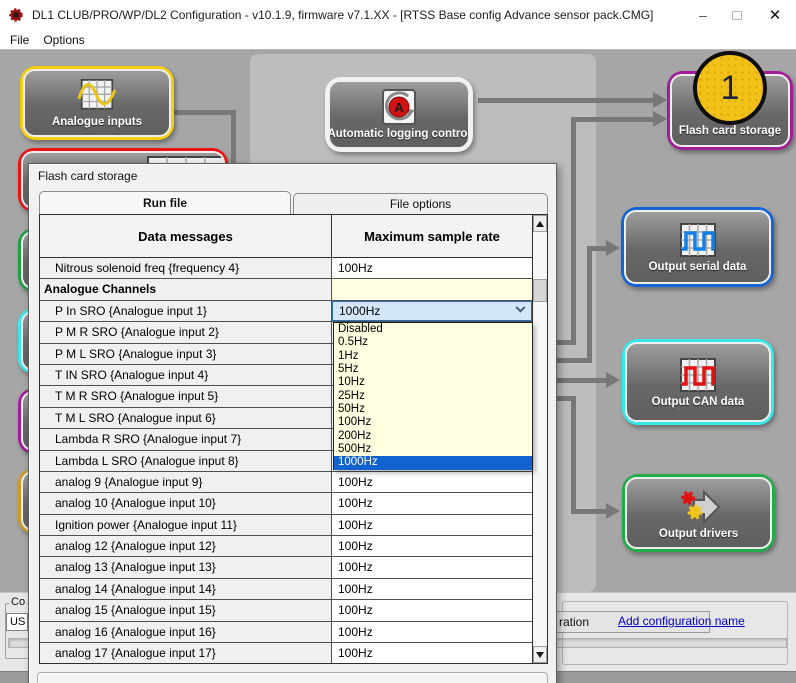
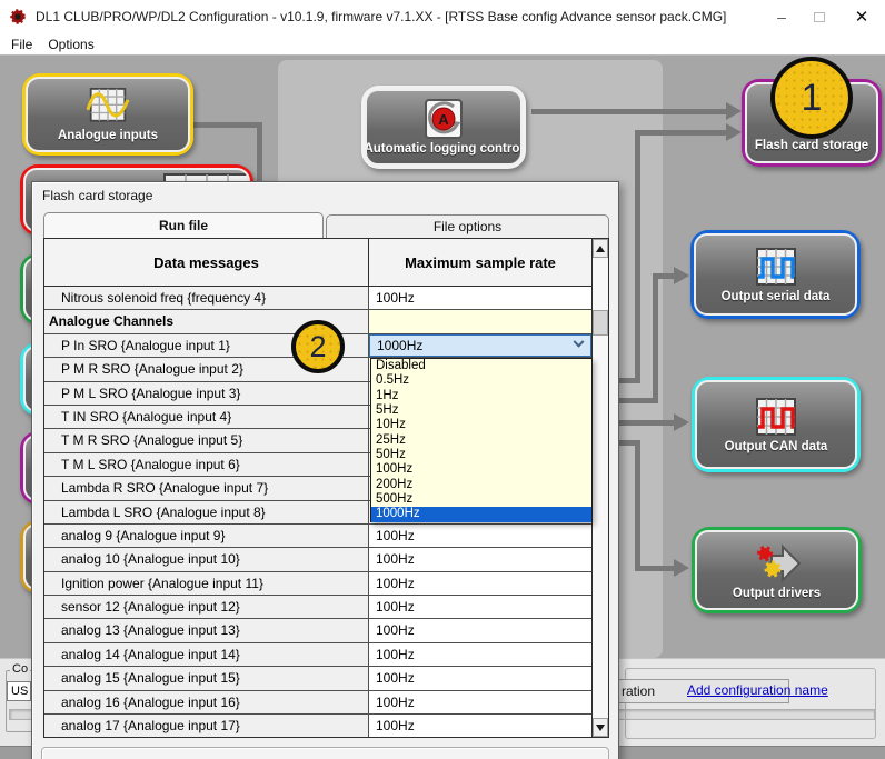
  ration
  Add configuration name
  Co
  US
  Analogue inputs
  A
  Automatic logging contro
  Flash card storage
  Output serial data
  Output CAN data
  Output drivers
  Flash card storage
  Run file
  File options
  Data messages
  Maximum sample rate
  Nitrous solenoid freq {frequency 4}
  100Hz
  Analogue Channels
  P In SRO {Analogue input 1}
  1000Hz
  P M R SRO {Analogue input 2}
  P M L SRO {Analogue input 3}
  T IN SRO {Analogue input 4}
  T M R SRO {Analogue input 5}
  T M L SRO {Analogue input 6}
  Lambda R SRO {Analogue input 7}
  Lambda L SRO {Analogue input 8}
  analog 9 {Analogue input 9}
  100Hz
  analog 10 {Analogue input 10}
  100Hz
  Ignition power {Analogue input 11}
  100Hz
- analog 12 {Analogue input 12}
+ sensor 12 {Analogue input 12}
  100Hz
  analog 13 {Analogue input 13}
  100Hz
  analog 14 {Analogue input 14}
  100Hz
  analog 15 {Analogue input 15}
  100Hz
  analog 16 {Analogue input 16}
  100Hz
  analog 17 {Analogue input 17}
  100Hz
  Disabled
  0.5Hz
  1Hz
  5Hz
  10Hz
  25Hz
  50Hz
  100Hz
  200Hz
  500Hz
  1000Hz
  1
+ 2
  DL1 CLUB/PRO/WP/DL2 Configuration - v10.1.9, firmware v7.1.XX - [RTSS Base config Advance sensor pack.CMG]
  –
  ✕
  File
  Options
